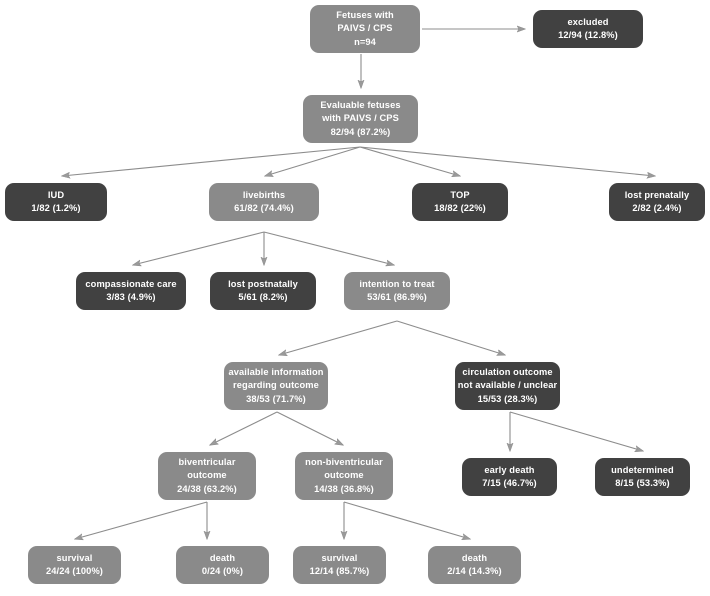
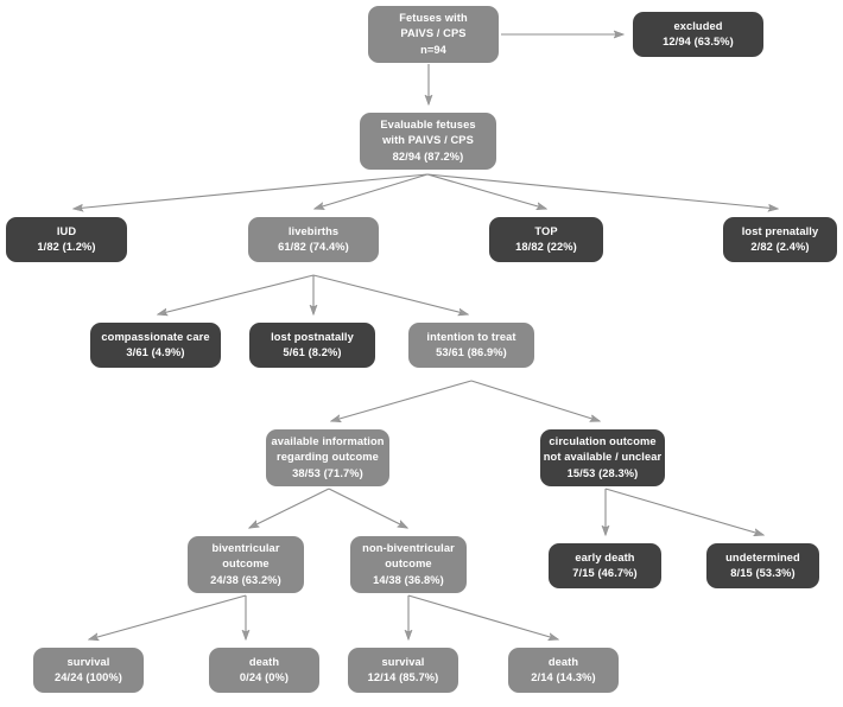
  Fetuses with
  PAIVS / CPS
  n=94
  excluded
- 12/94 (12.8%)
+ 12/94 (63.5%)
  Evaluable fetuses
  with PAIVS / CPS
  82/94 (87.2%)
  IUD
  1/82 (1.2%)
  livebirths
  61/82 (74.4%)
  TOP
  18/82 (22%)
  lost prenatally
  2/82 (2.4%)
  compassionate care
- 3/83 (4.9%)
+ 3/61 (4.9%)
  lost postnatally
  5/61 (8.2%)
  intention to treat
  53/61 (86.9%)
  available information
  regarding outcome
  38/53 (71.7%)
  circulation outcome
  not available / unclear
  15/53 (28.3%)
  biventricular
  outcome
  24/38 (63.2%)
  non-biventricular
  outcome
  14/38 (36.8%)
  early death
  7/15 (46.7%)
  undetermined
  8/15 (53.3%)
  survival
  24/24 (100%)
  death
  0/24 (0%)
  survival
  12/14 (85.7%)
  death
  2/14 (14.3%)
